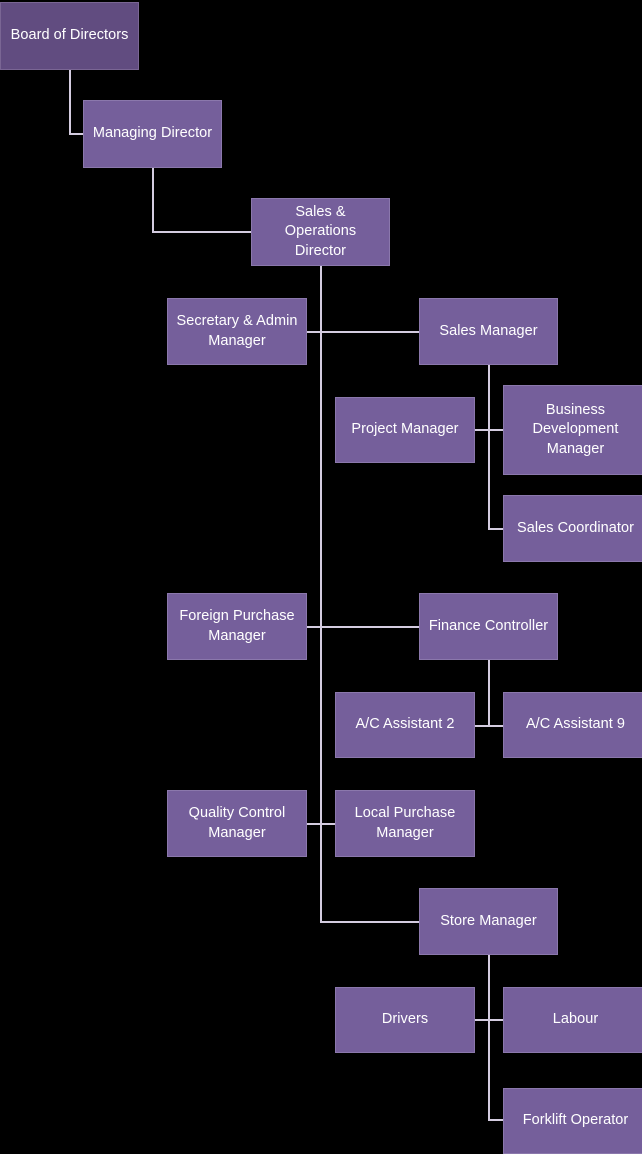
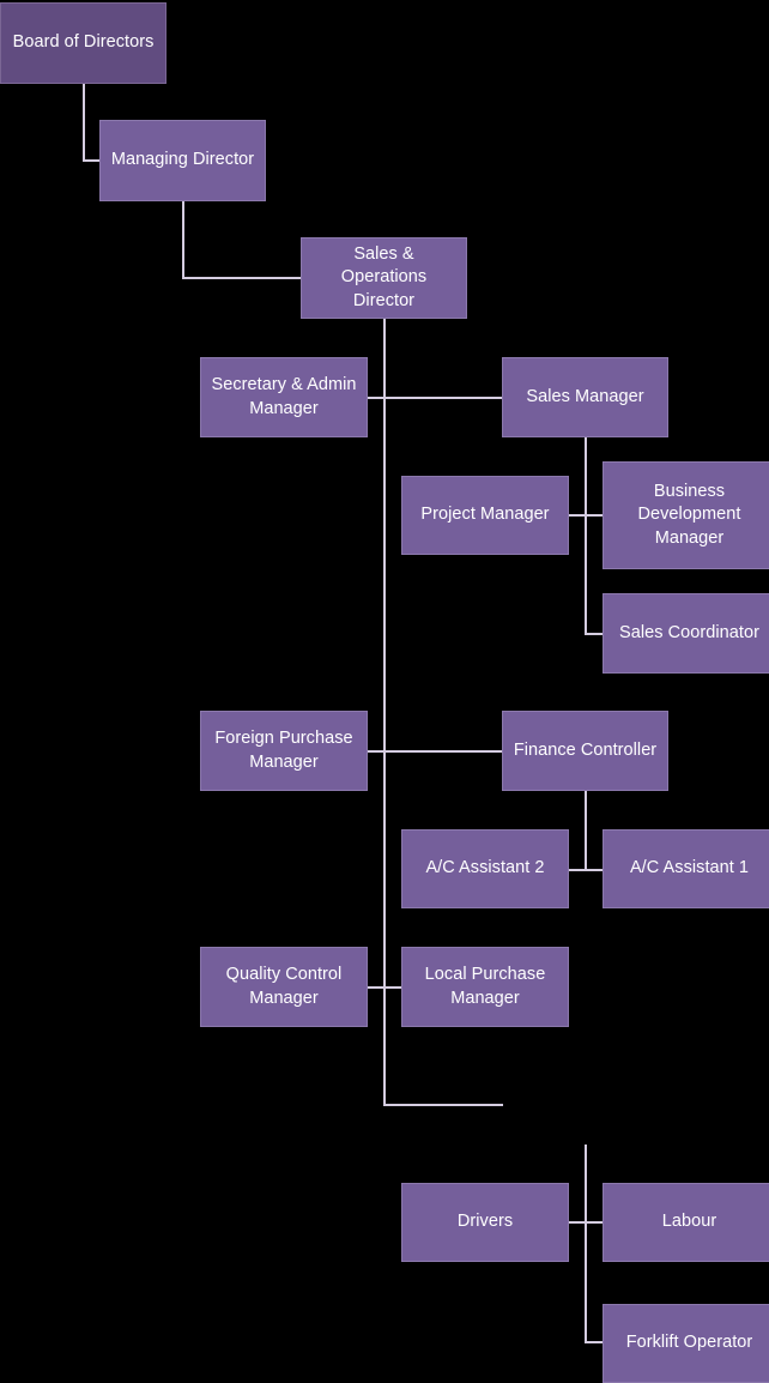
  Board of Directors
  Managing Director
  Sales & Operations Director
  Secretary & Admin Manager
  Sales Manager
  Project Manager
  Business Development Manager
  Sales Coordinator
  Foreign Purchase Manager
  Finance Controller
  A/C Assistant 2
- A/C Assistant 9
+ A/C Assistant 1
  Quality Control Manager
  Local Purchase Manager
- Store Manager
  Drivers
  Labour
  Forklift Operator
